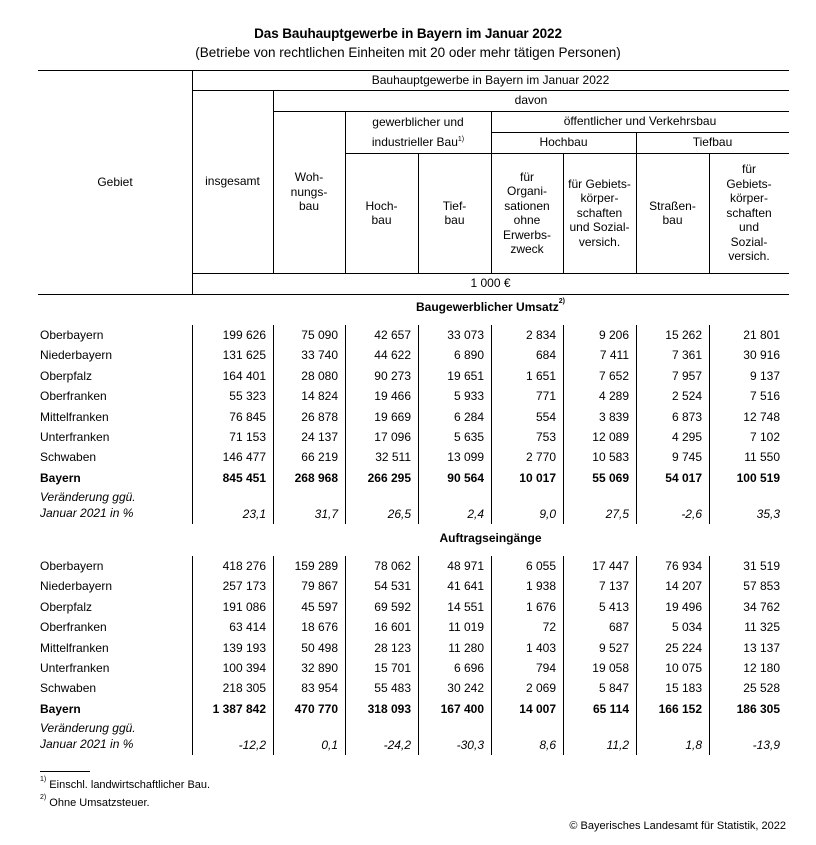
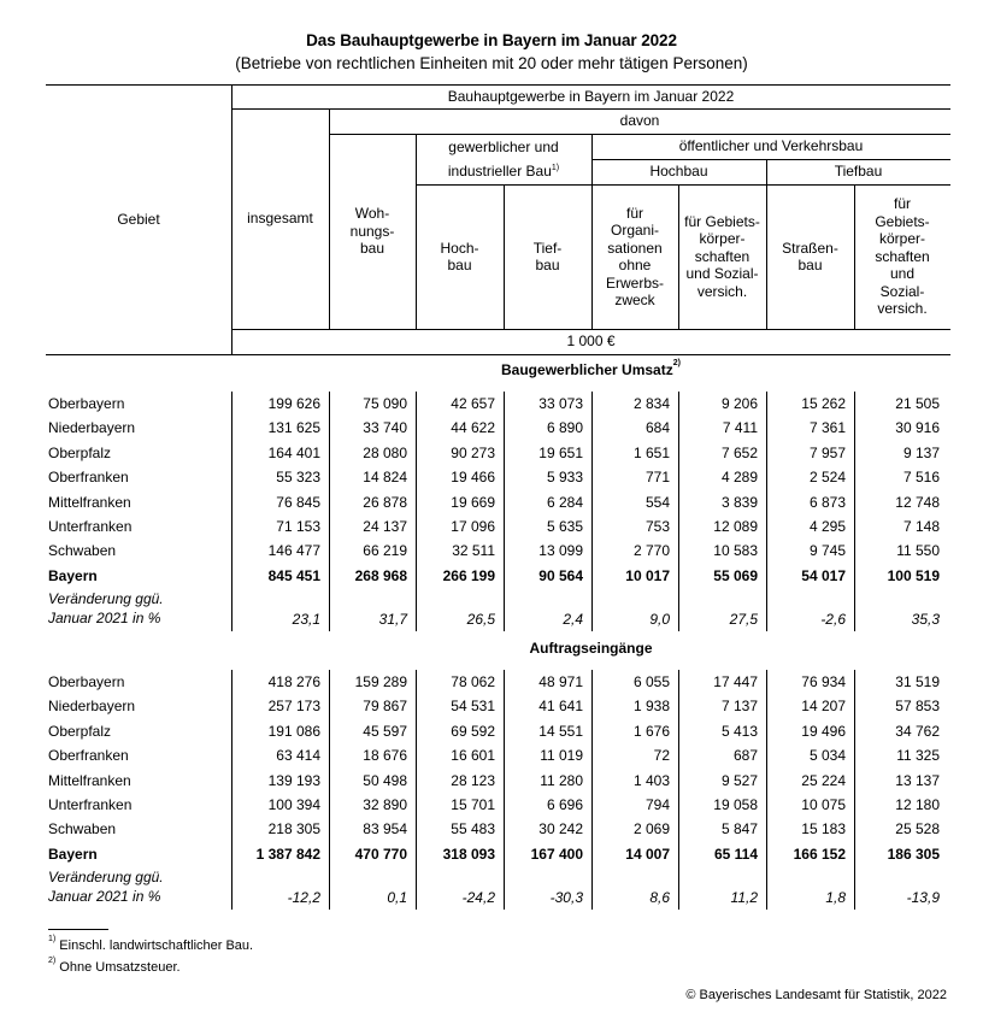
  Das Bauhauptgewerbe in Bayern im Januar 2022
  (Betriebe von rechtlichen Einheiten mit 20 oder mehr tätigen Personen)
  Gebiet
  Bauhauptgewerbe in Bayern im Januar 2022
  insgesamt
  davon
  Woh-
  nungs-
  bau
  gewerblicher und
  industrieller Bau
  öffentlicher und Verkehrsbau
  Hochbau
  Tiefbau
  Hoch-
  bau
  Tief-
  bau
  für
  Organi-
  sationen
  ohne
  Erwerbs-
  zweck
  für Gebiets-
  körper-
  schaften
  und Sozial-
  versich.
  Straßen-
  bau
  für
  Gebiets-
  körper-
  schaften
  und
  Sozial-
  versich.
  1 000 €
  Baugewerblicher Umsatz
  Oberbayern
  199 626
  75 090
  42 657
  33 073
  2 834
  9 206
  15 262
- 21 801
+ 21 505
  Niederbayern
  131 625
  33 740
  44 622
  6 890
  684
  7 411
  7 361
  30 916
  Oberpfalz
  164 401
  28 080
  90 273
  19 651
  1 651
  7 652
  7 957
  9 137
  Oberfranken
  55 323
  14 824
  19 466
  5 933
  771
  4 289
  2 524
  7 516
  Mittelfranken
  76 845
  26 878
  19 669
  6 284
  554
  3 839
  6 873
  12 748
  Unterfranken
  71 153
  24 137
  17 096
  5 635
  753
  12 089
  4 295
- 7 102
+ 7 148
  Schwaben
  146 477
  66 219
  32 511
  13 099
  2 770
  10 583
  9 745
  11 550
  Bayern
  845 451
  268 968
- 266 295
+ 266 199
  90 564
  10 017
  55 069
  54 017
  100 519
  Veränderung ggü.
  Januar 2021 in %
  23,1
  31,7
  26,5
  2,4
  9,0
  27,5
  -2,6
  35,3
  Auftragseingänge
  Oberbayern
  418 276
  159 289
  78 062
  48 971
  6 055
  17 447
  76 934
  31 519
  Niederbayern
  257 173
  79 867
  54 531
  41 641
  1 938
  7 137
  14 207
  57 853
  Oberpfalz
  191 086
  45 597
  69 592
  14 551
  1 676
  5 413
  19 496
  34 762
  Oberfranken
  63 414
  18 676
  16 601
  11 019
  72
  687
  5 034
  11 325
  Mittelfranken
  139 193
  50 498
  28 123
  11 280
  1 403
  9 527
  25 224
  13 137
  Unterfranken
  100 394
  32 890
  15 701
  6 696
  794
  19 058
  10 075
  12 180
  Schwaben
  218 305
  83 954
  55 483
  30 242
  2 069
  5 847
  15 183
  25 528
  Bayern
  1 387 842
  470 770
  318 093
  167 400
  14 007
  65 114
  166 152
  186 305
  Veränderung ggü.
  Januar 2021 in %
  -12,2
  0,1
  -24,2
  -30,3
  8,6
  11,2
  1,8
  -13,9
  Einschl. landwirtschaftlicher Bau.
  Ohne Umsatzsteuer.
  © Bayerisches Landesamt für Statistik, 2022
